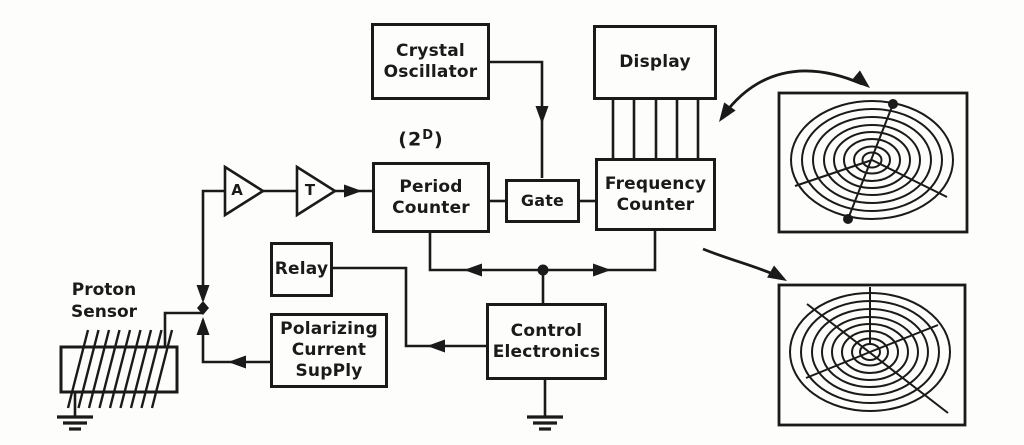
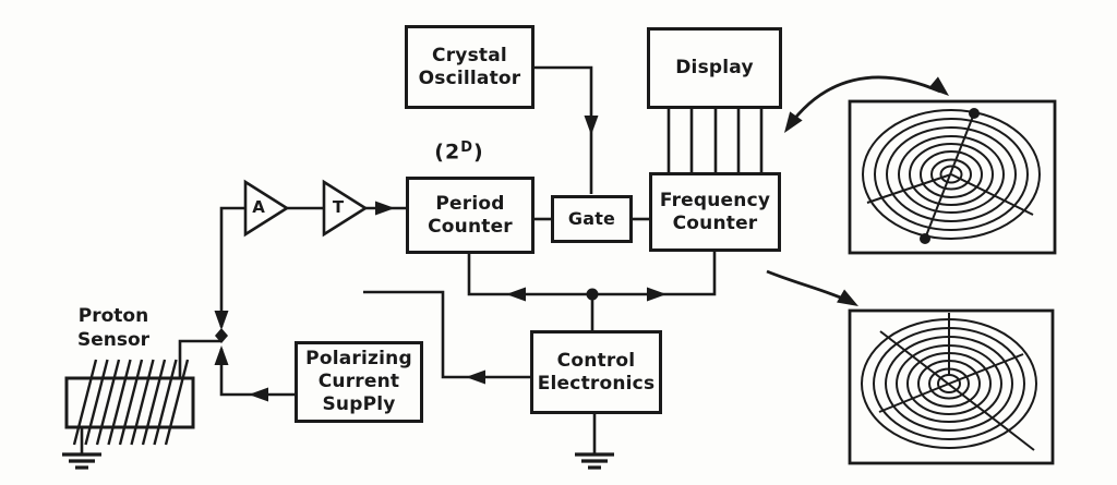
  Crystal
  Oscillator
  Display
  Period
  Counter
  Gate
  Frequency
  Counter
- Relay
  Polarizing
  Current
  SupPly
  Control
  Electronics
  Proton
  Sensor
  (2D)
  A
  T
